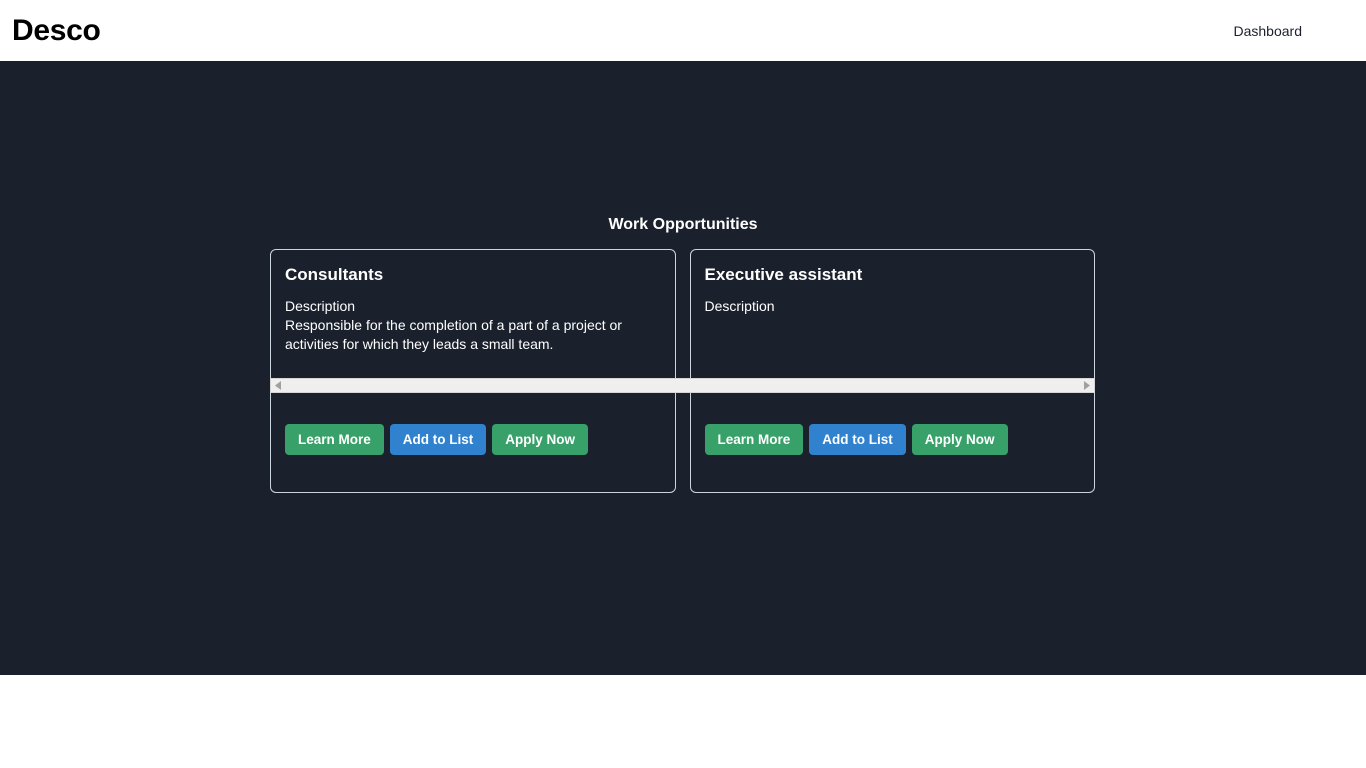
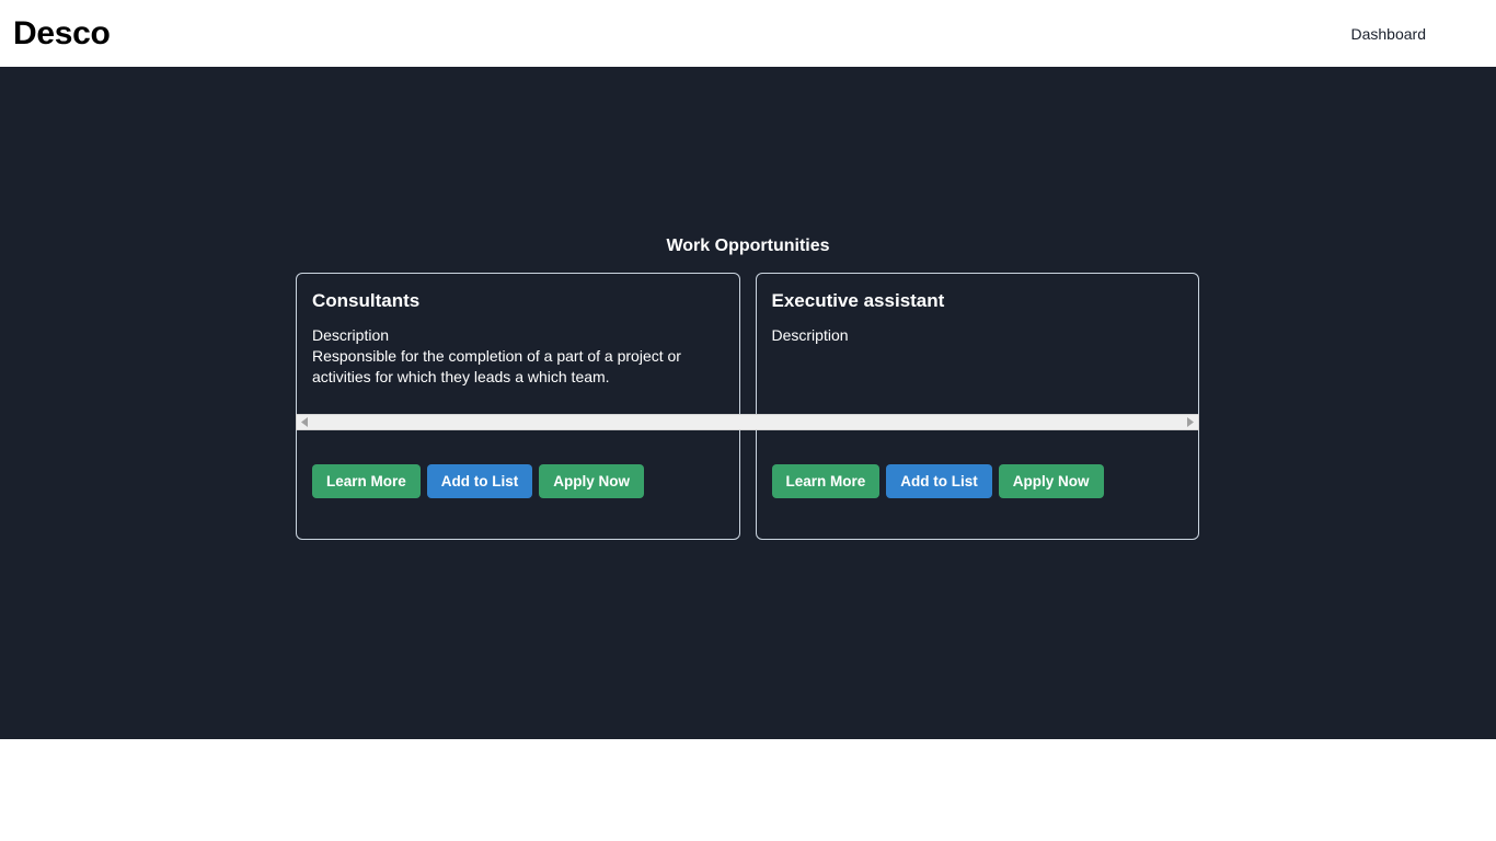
  Desco
  Dashboard
  Work Opportunities
  Consultants
  Description
- Responsible for the completion of a part of a project or activities for which they leads a small team.
+ Responsible for the completion of a part of a project or activities for which they leads a which team.
  Learn More
  Add to List
  Apply Now
  Executive assistant
  Description
  Learn More
  Add to List
  Apply Now
